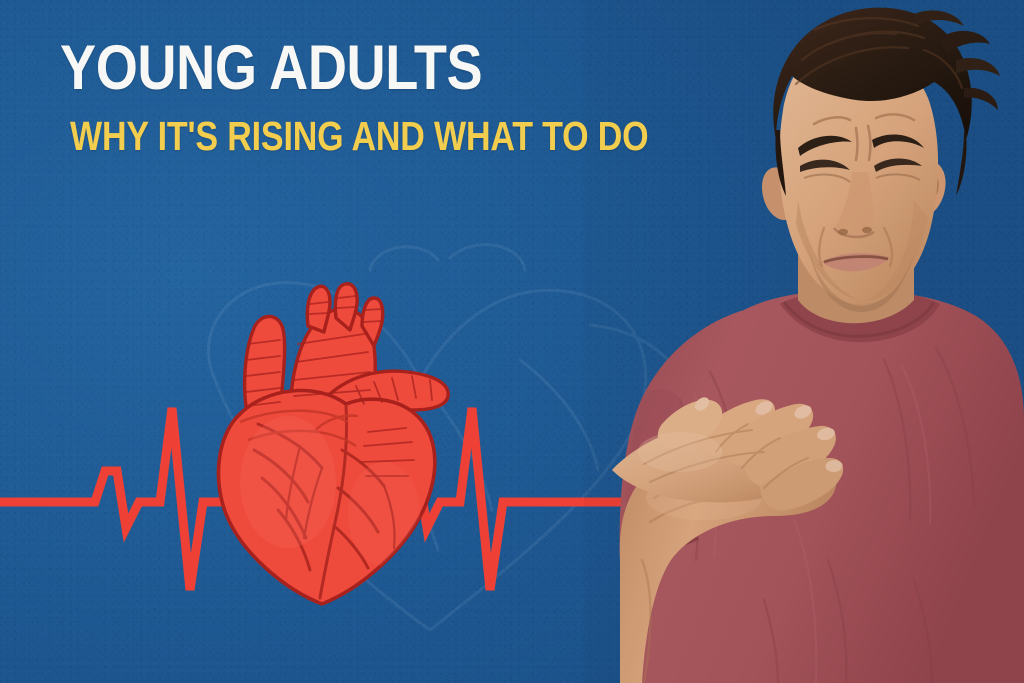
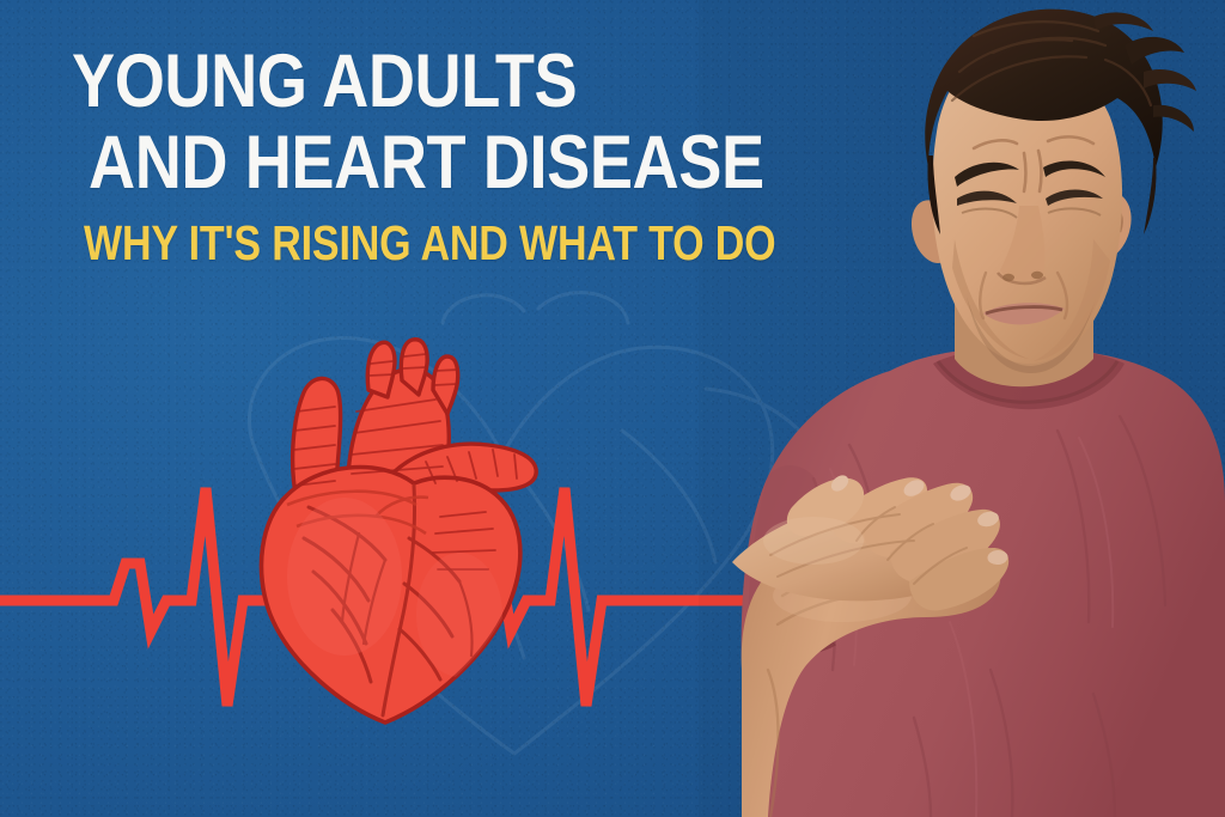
  YOUNG ADULTS
+ AND HEART DISEASE
  WHY IT'S RISING AND WHAT TO DO
